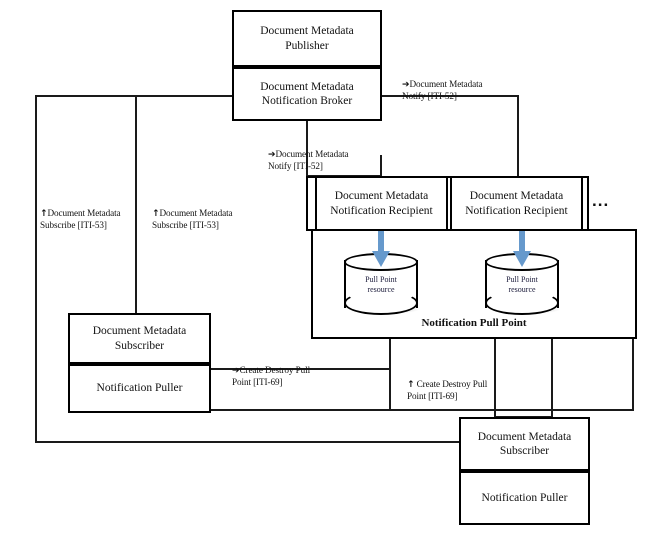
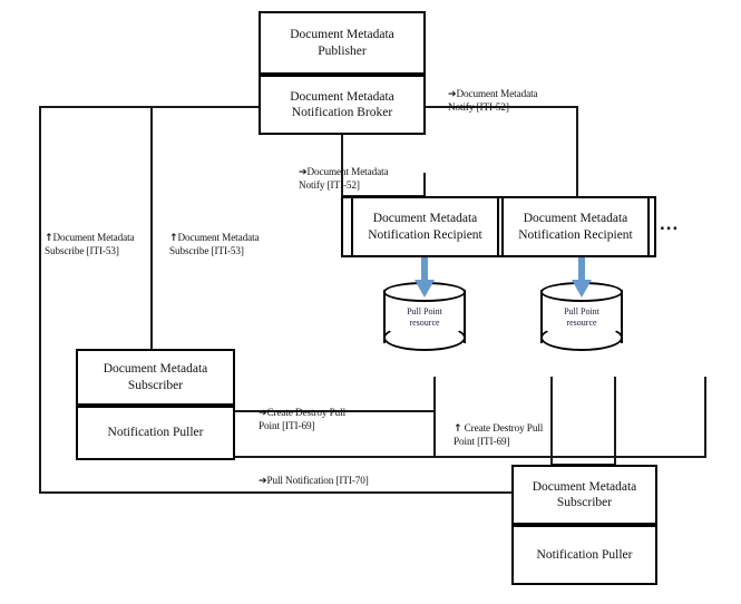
- Notification Pull Point
  Pull Point
  resource
  Pull Point
  resource
  Document Metadata
  Publisher
  Document Metadata
  Notification Broker
  Document Metadata
  Notification Recipient
  Document Metadata
  Notification Recipient
  ...
  Document Metadata
  Subscriber
  Notification Puller
  Document Metadata
  Subscriber
  Notification Puller
  ➔Document Metadata
  Notify [ITI-52]
  ➔Document Metadata
  Notify [ITI-52]
  ↑Document Metadata
  Subscribe [ITI-53]
  ↑Document Metadata
  Subscribe [ITI-53]
  ➔Create Destroy Pull
  Point [ITI-69]
  ↑ Create Destroy Pull
  Point [ITI-69]
+ ➔Pull Notification [ITI-70]
